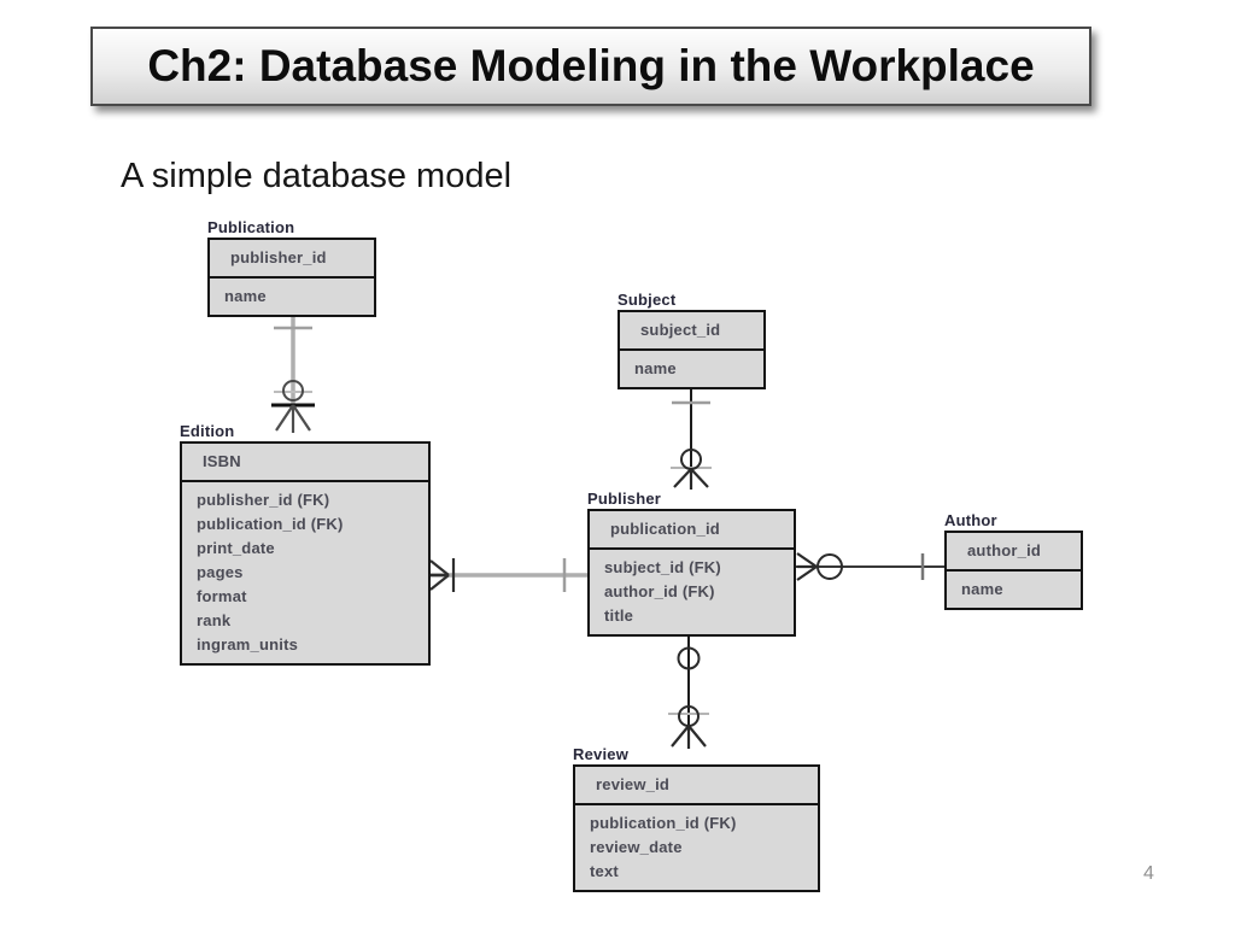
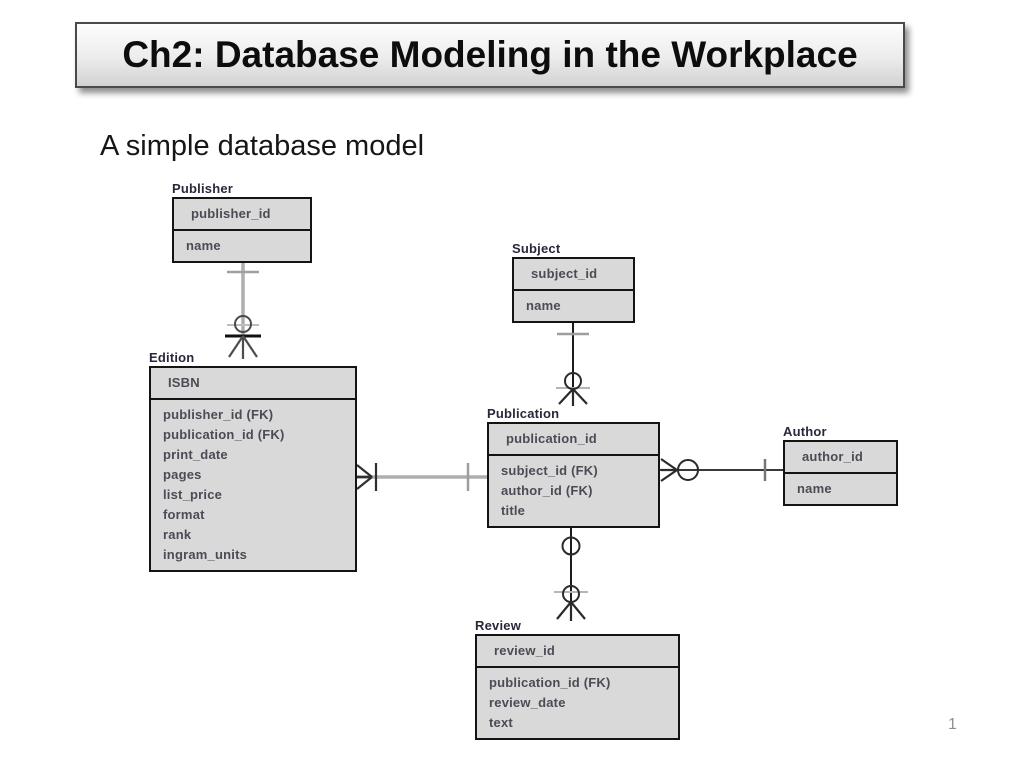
  Ch2: Database Modeling in the Workplace
  A simple database model
- Publication
+ Publisher
  publisher_id
  name
  Subject
  subject_id
  name
  Edition
  ISBN
  publisher_id (FK)
  publication_id (FK)
  print_date
  pages
+ list_price
  format
  rank
  ingram_units
- Publisher
+ Publication
  publication_id
  subject_id (FK)
  author_id (FK)
  title
  Author
  author_id
  name
  Review
  review_id
  publication_id (FK)
  review_date
  text
- 4
+ 1
